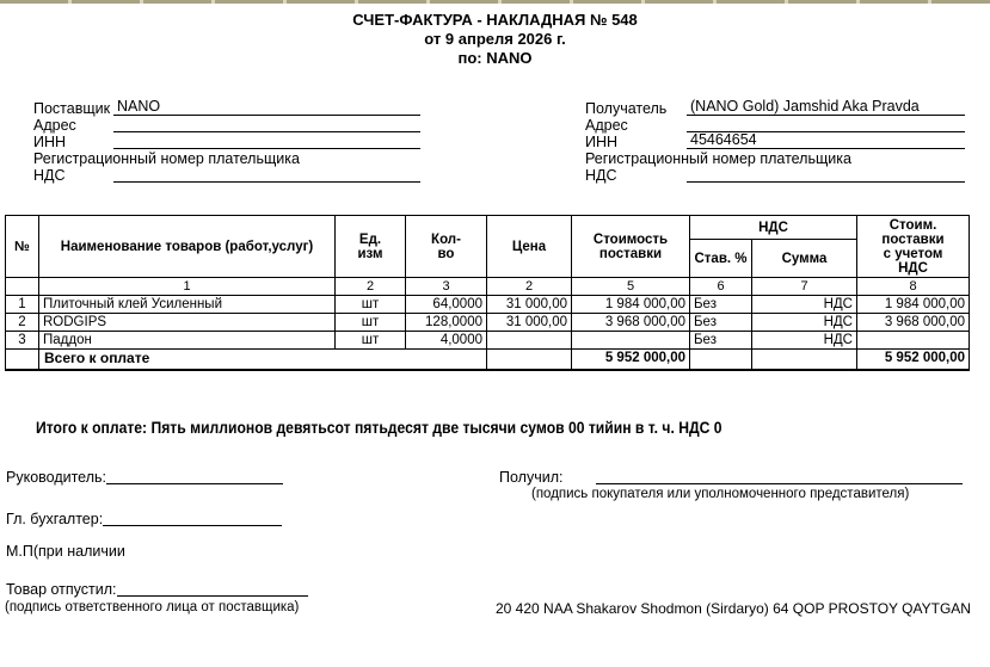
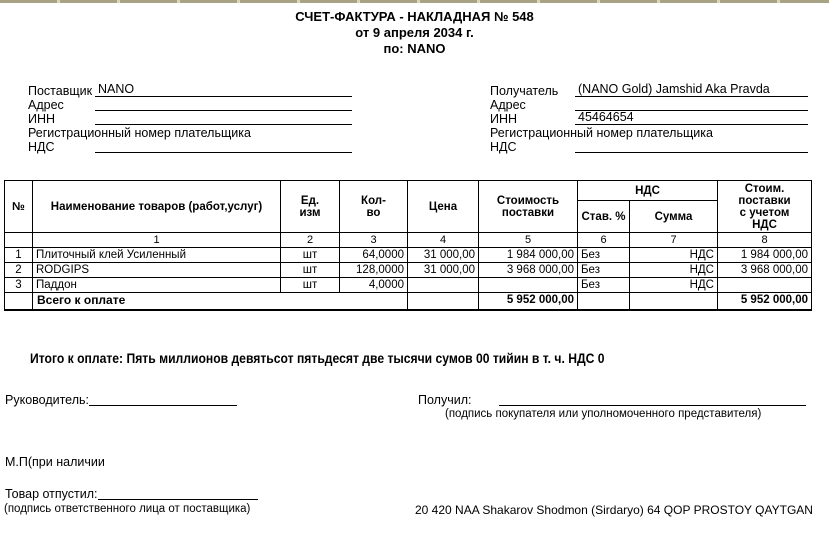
  СЧЕТ-ФАКТУРА - НАКЛАДНАЯ № 548
- от 9 апреля 2026 г.
+ от 9 апреля 2034 г.
  по: NANO
  Поставщик
  NANO
  Адрес
  ИНН
  Регистрационный номер плательщика
  НДС
  Получатель
  (NANO Gold) Jamshid Aka Pravda
  Адрес
  ИНН
  45464654
  Регистрационный номер плательщика
  НДС
  №	Наименование товаров (работ,услуг)	Ед. изм	Кол- во	Цена	Стоимость поставки	НДС	Стоим. поставки с учетом НДС
  Став. %	Сумма
- 	1	2	3	2	5	6	7	8
+ 	1	2	3	4	5	6	7	8
  1	Плиточный клей Усиленный	шт	64,0000	31 000,00	1 984 000,00	Без	НДС	1 984 000,00
  2	RODGIPS	шт	128,0000	31 000,00	3 968 000,00	Без	НДС	3 968 000,00
  3	Паддон	шт	4,0000			Без	НДС
  	Всего к оплате		5 952 000,00			5 952 000,00
  Итого к оплате: Пять миллионов девятьсот пятьдесят две тысячи сумов 00 тийин в т. ч. НДС 0
  Руководитель:
- Гл. бухгалтер:
  М.П(при наличии
  Товар отпустил:
  (подпись ответственного лица от поставщика)
  Получил:
  (подпись покупателя или уполномоченного представителя)
  20 420 NAA Shakarov Shodmon (Sirdaryo) 64 QOP PROSTOY QAYTGAN
